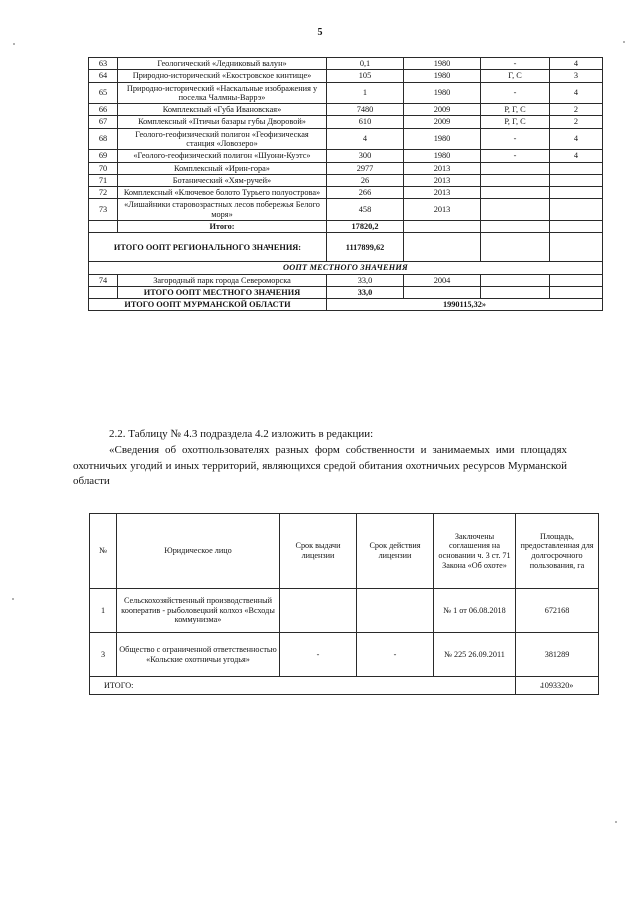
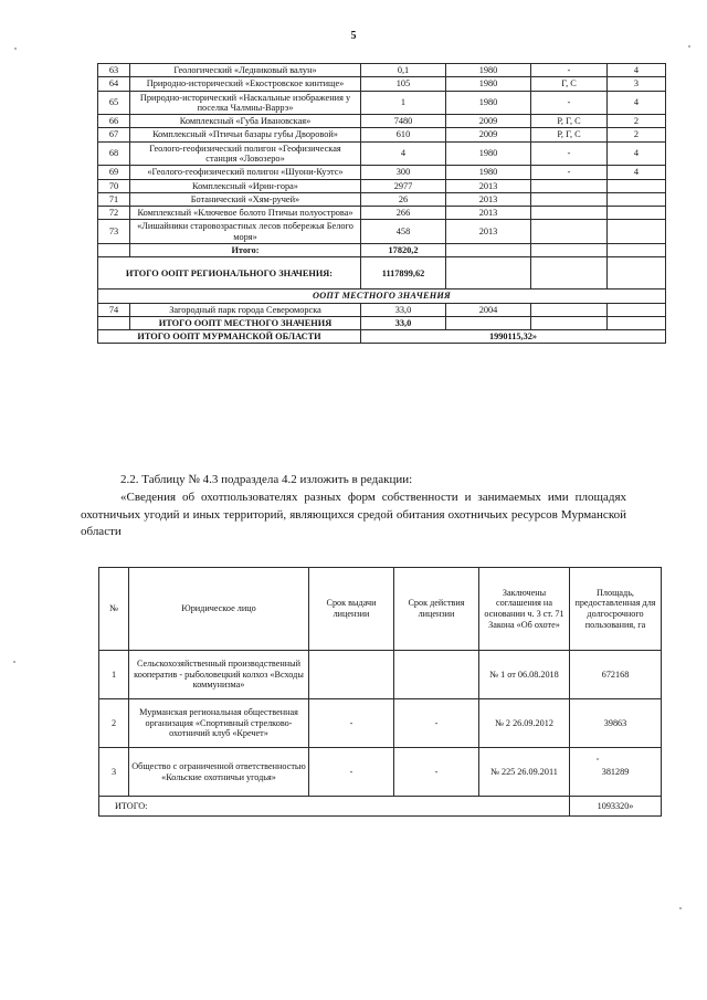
  5
  63	Геологический «Ледниковый валун»	0,1	1980	-	4
  64	Природно-исторический «Екостровское кинтище»	105	1980	Г, С	3
  65	Природно-исторический «Наскальные изображения у поселка Чалмны-Варрэ»	1	1980	-	4
  66	Комплексный «Губа Ивановская»	7480	2009	Р, Г, С	2
  67	Комплексный «Птичьи базары губы Дворовой»	610	2009	Р, Г, С	2
  68	Геолого-геофизический полигон «Геофизическая станция «Ловозеро»	4	1980	-	4
  69	«Геолого-геофизический полигон «Шуони-Куэтс»	300	1980	-	4
  70	Комплексный «Ирин-гора»	2977	2013
  71	Ботанический «Хям-ручей»	26	2013
- 72	Комплексный «Ключевое болото Турьего полуострова»	266	2013
+ 72	Комплексный «Ключевое болото Птичьи полуострова»	266	2013
  73	«Лишайники старовозрастных лесов побережья Белого моря»	458	2013
  	Итого:	17820,2
  ИТОГО ООПТ РЕГИОНАЛЬНОГО ЗНАЧЕНИЯ:	1117899,62
  ООПТ МЕСТНОГО ЗНАЧЕНИЯ
  74	Загородный парк города Североморска	33,0	2004
  	ИТОГО ООПТ МЕСТНОГО ЗНАЧЕНИЯ	33,0
  ИТОГО ООПТ МУРМАНСКОЙ ОБЛАСТИ	1990115,32»
  2.2. Таблицу № 4.3 подраздела 4.2 изложить в редакции:
  «Сведения об охотпользователях разных форм собственности и занимаемых ими площадях охотничьих угодий и иных территорий, являющихся средой обитания охотничьих ресурсов Мурманской области
  №	Юридическое лицо	Срок выдачи лицензии	Срок действия лицензии	Заключены соглашения на основании ч. 3 ст. 71 Закона «Об охоте»	Площадь, предоставленная для долгосрочного пользования, га
  1	Сельскохозяйственный производственный кооператив - рыболовецкий колхоз «Всходы коммунизма»			№ 1 от 06.08.2018	672168
+ 2	Мурманская региональная общественная организация «Спортивный стрелково-охотничий клуб «Кречет»	-	-	№ 2 26.09.2012	39863
  3	Общество с ограниченной ответственностью «Кольские охотничьи угодья»	-	-	№ 225 26.09.2011	381289
  ИТОГО:	1093320»
